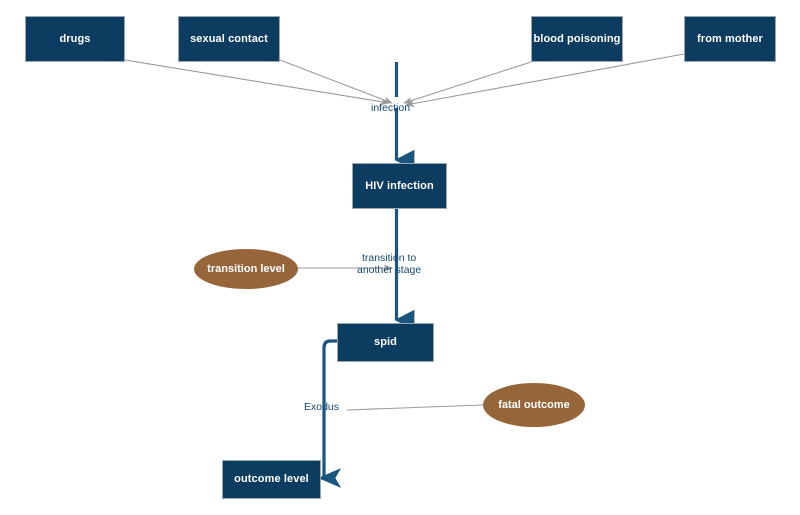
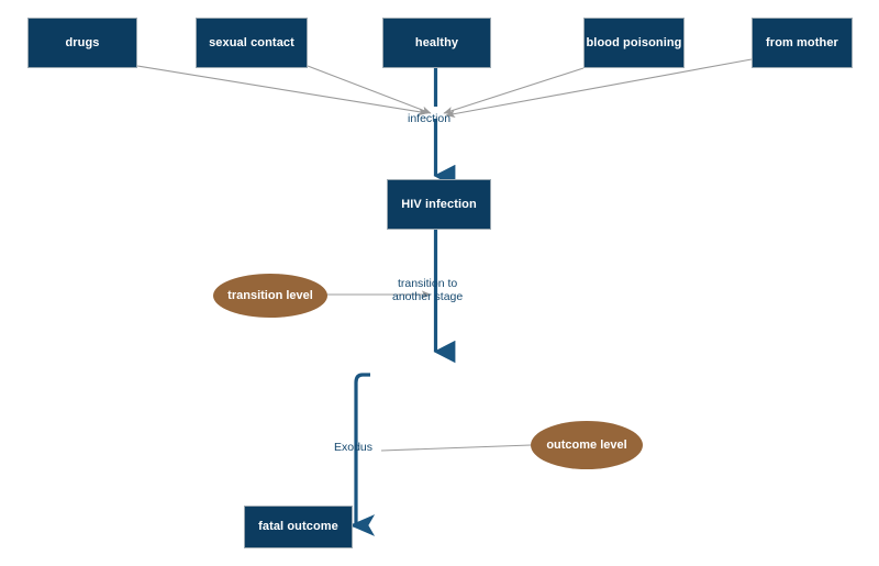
  drugs
  sexual contact
+ healthy
  blood poisoning
  from mother
  HIV infection
- spid
- outcome level
+ fatal outcome
  transition level
- fatal outcome
+ outcome level
  infection
  transition to
  another stage
  Exodus
